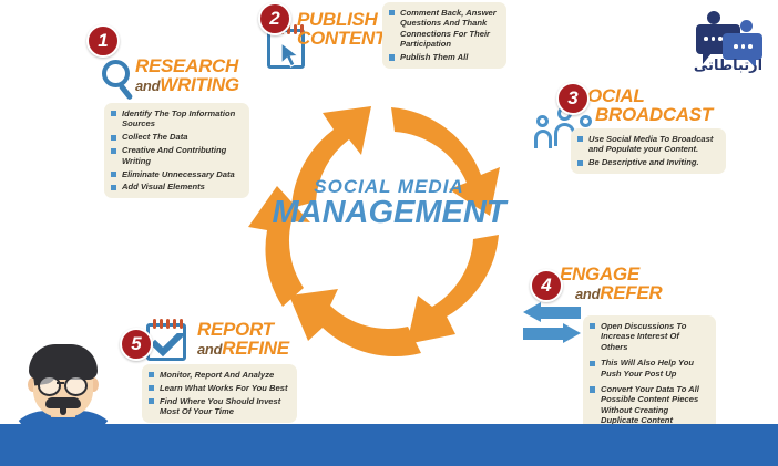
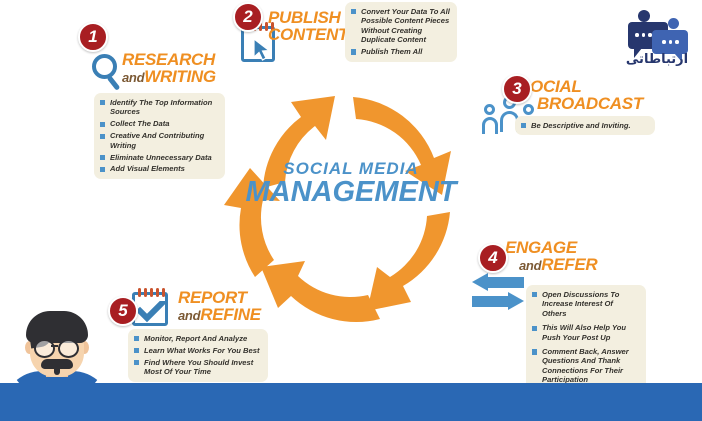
  SOCIAL MEDIA
  MANAGEMENT
  1
  RESEARCH
  andWRITING
  Identify The Top Information Sources
  Collect The Data
  Creative And Contributing Writing
  Eliminate Unnecessary Data
  Add Visual Elements
  2
  PUBLISH
  CONTENT
- Comment Back, Answer Questions And Thank Connections For Their Participation
+ Convert Your Data To All Possible Content Pieces Without Creating Duplicate Content
  Publish Them All
  3
  OCIAL
  BROADCAST
- Use Social Media To Broadcast and Populate your Content.
  Be Descriptive and Inviting.
  4
  ENGAGE
  andREFER
  Open Discussions To Increase Interest Of Others
  This Will Also Help You Push Your Post Up
- Convert Your Data To All Possible Content Pieces Without Creating Duplicate Content
+ Comment Back, Answer Questions And Thank Connections For Their Participation
  5
  REPORT
  andREFINE
  Monitor, Report And Analyze
  Learn What Works For You Best
  Find Where You Should Invest Most Of Your Time
  ارتباطاتی
